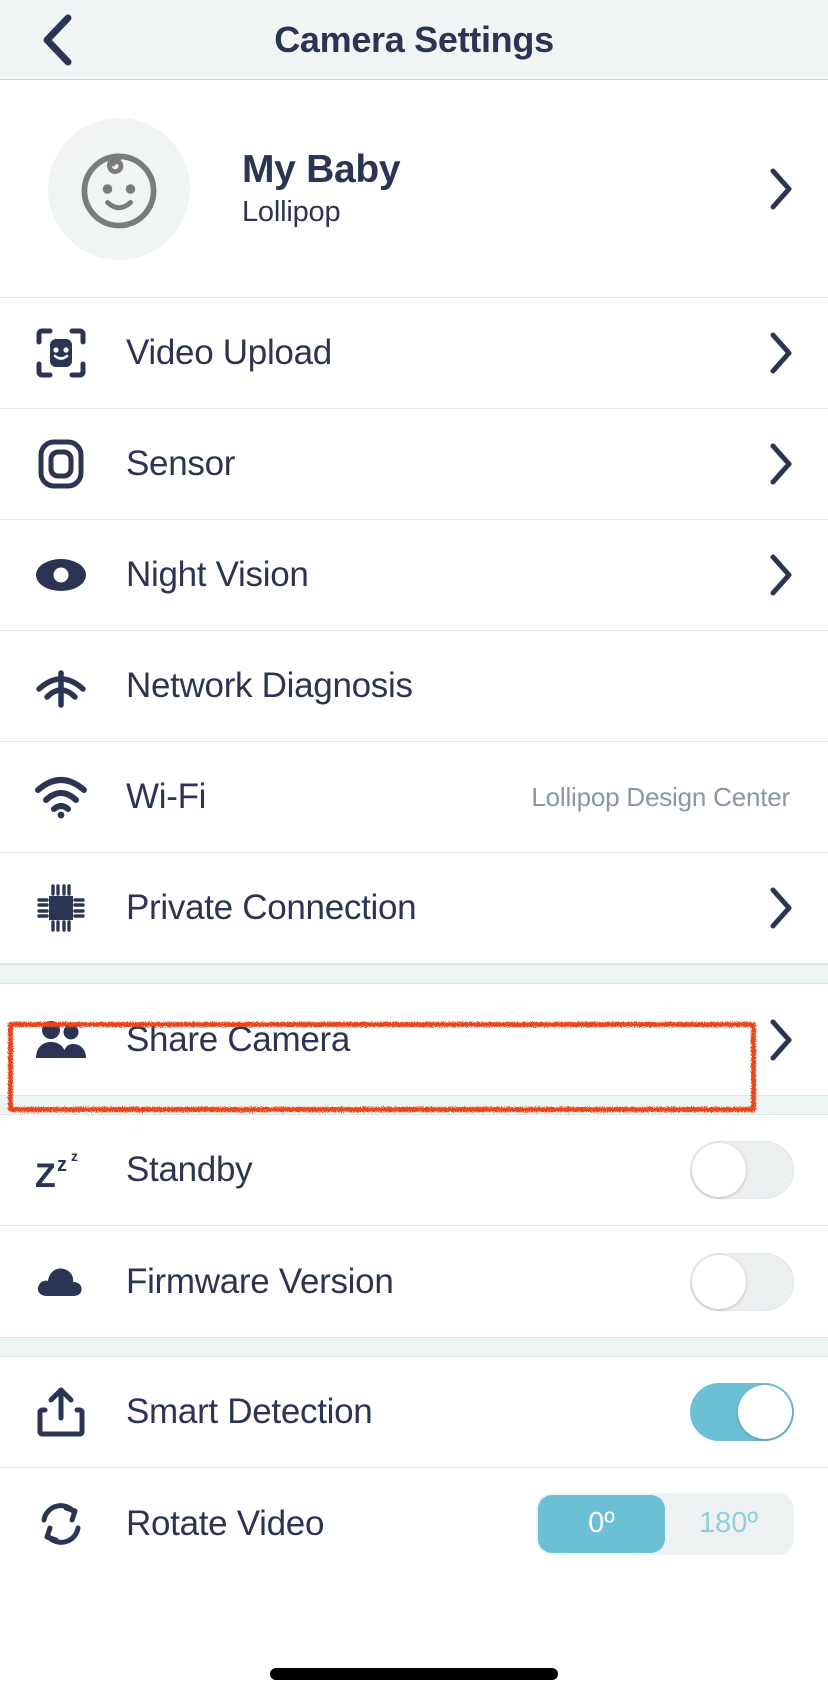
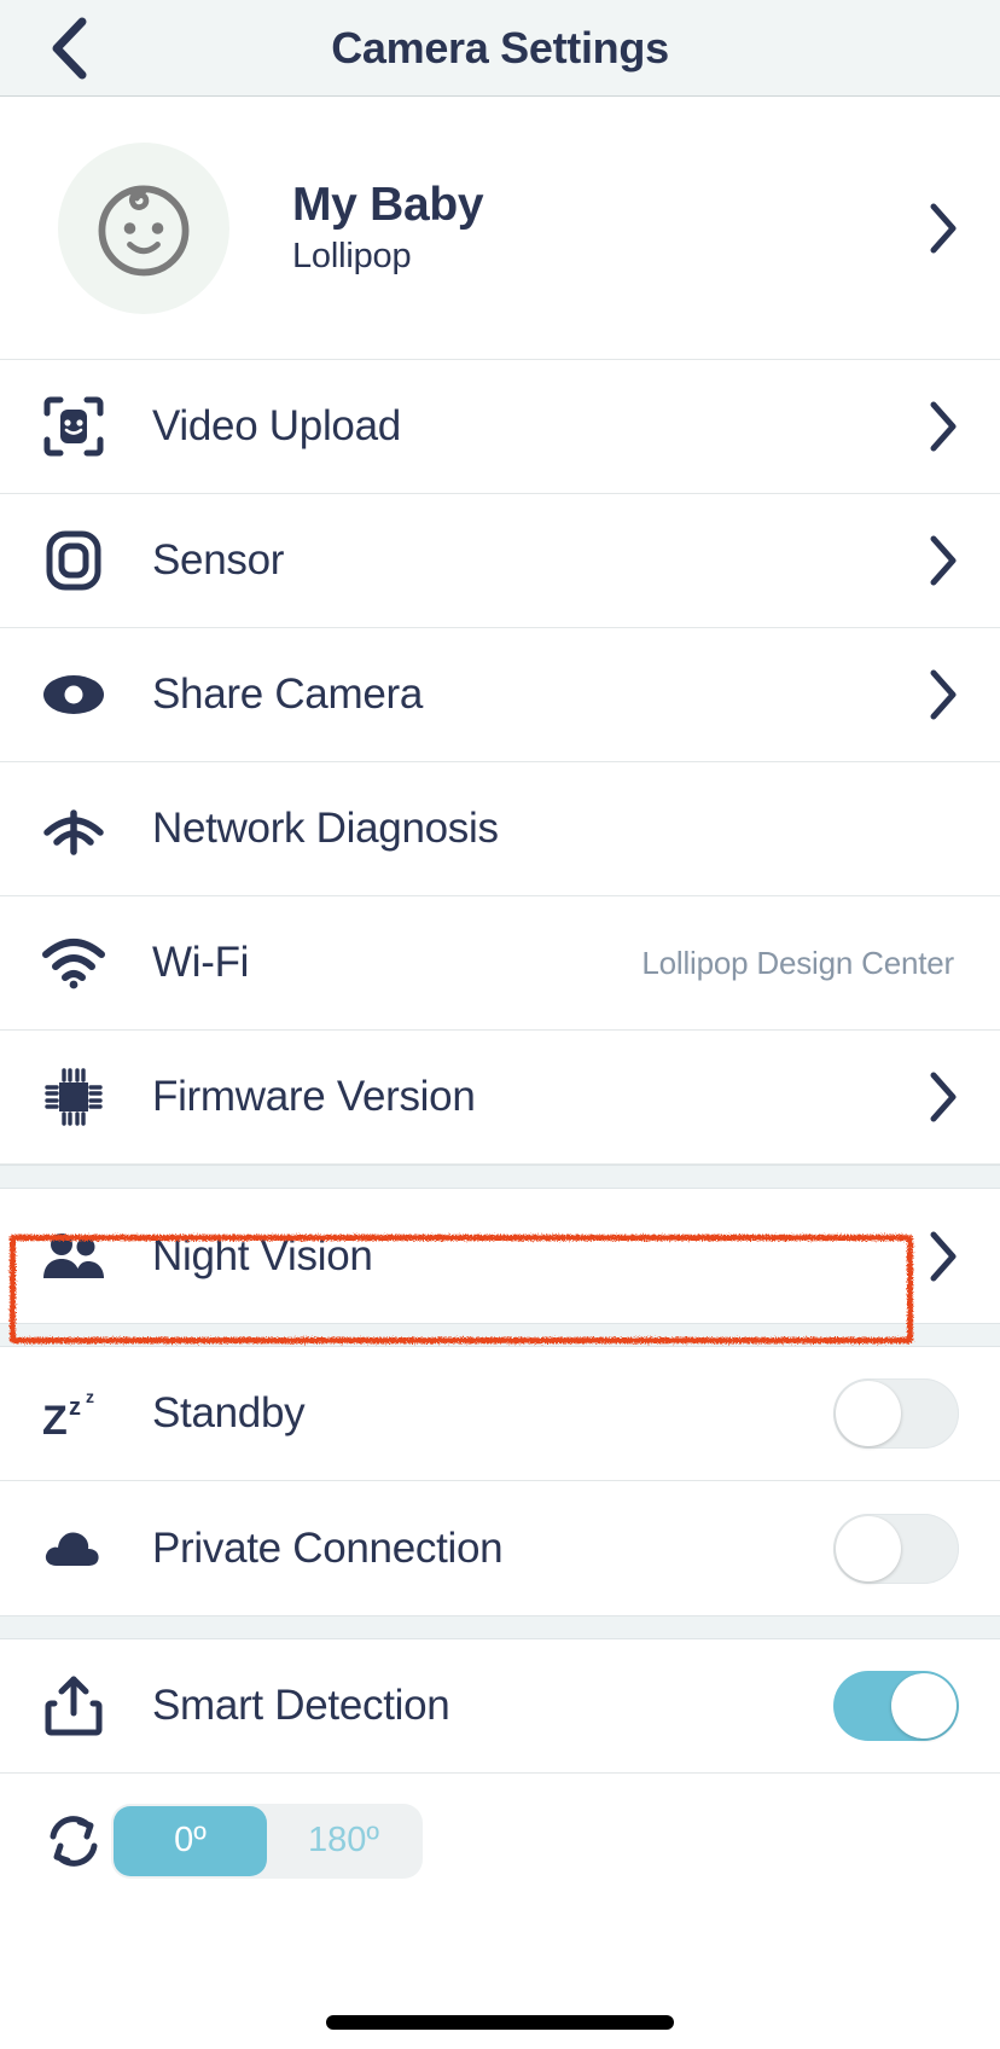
  Camera Settings
  My Baby
  Lollipop
  Video Upload
  Sensor
- Night Vision
+ Share Camera
  Network Diagnosis
  Wi-Fi
  Lollipop Design Center
- Private Connection
+ Firmware Version
- Share Camera
+ Night Vision
  Z
  z
  z
  Standby
- Firmware Version
+ Private Connection
  Smart Detection
- Rotate Video
  0º
  180º
